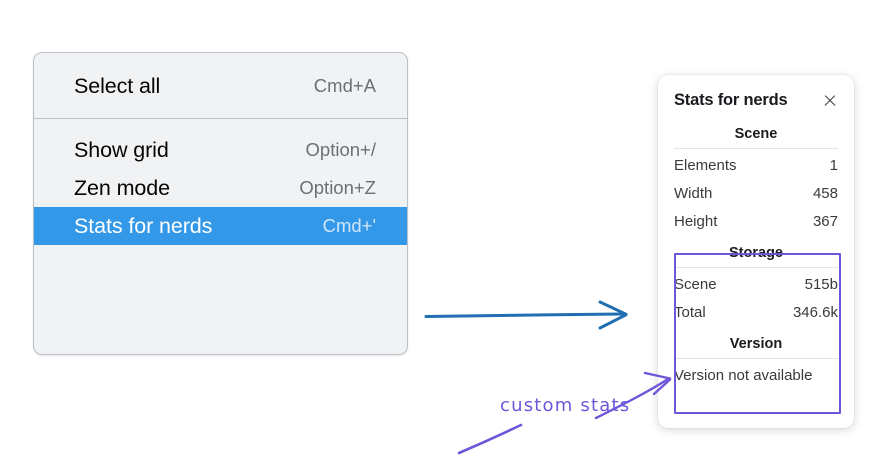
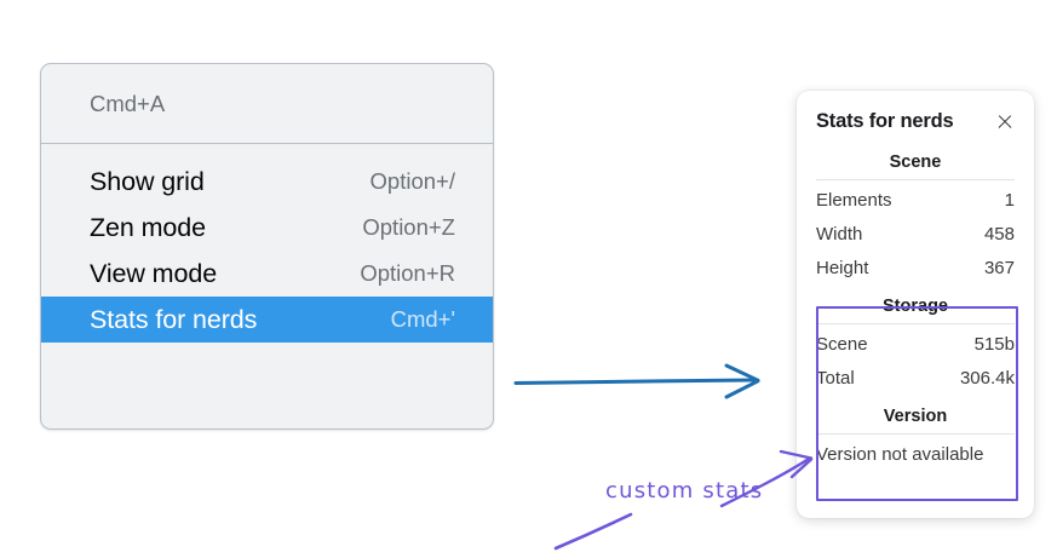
- Select all
  Cmd+A
  Show grid
  Option+/
  Zen mode
  Option+Z
+ View mode
+ Option+R
  Stats for nerds
  Cmd+'
  Stats for nerds
  Scene
  Elements
  1
  Width
  458
  Height
  367
  Storage
  Scene
  515b
  Total
- 346.6k
+ 306.4k
  Version
  Version not available
  custom stats
